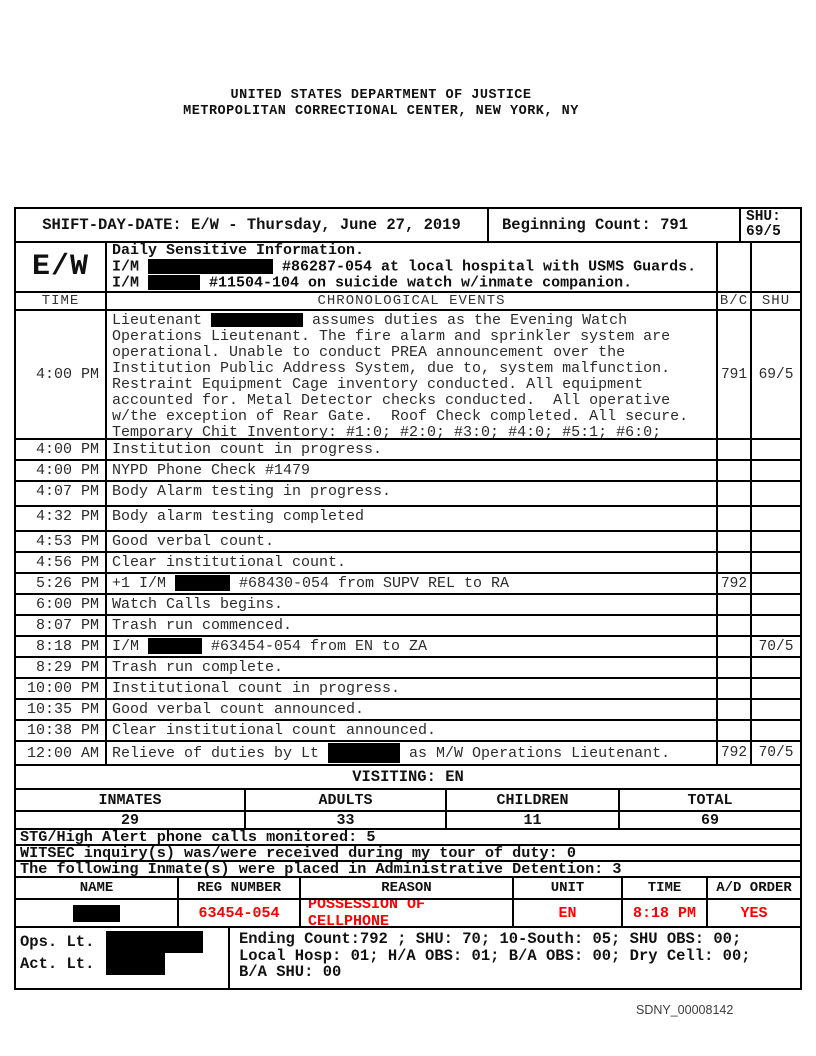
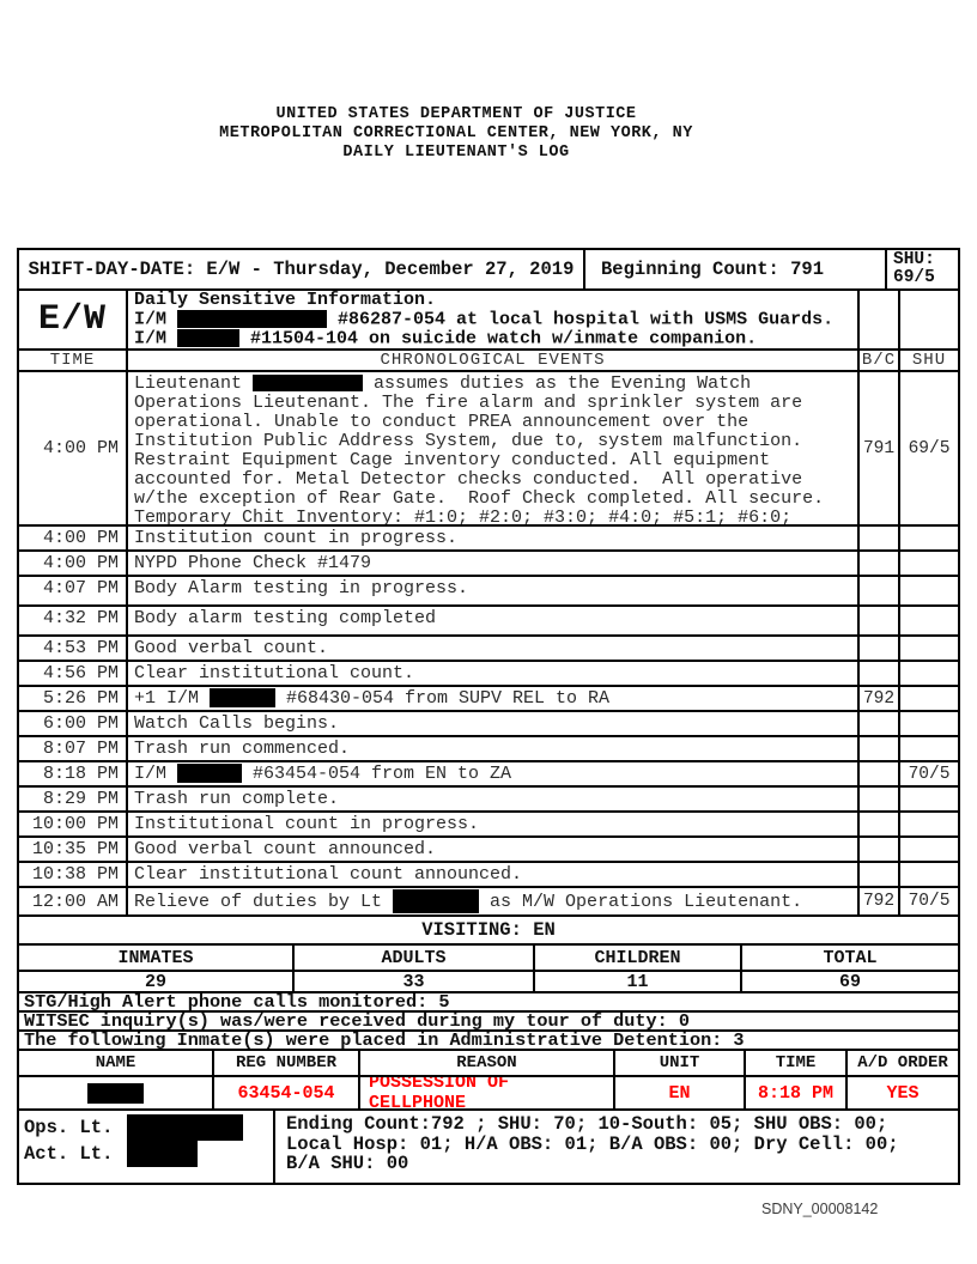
  UNITED STATES DEPARTMENT OF JUSTICE
  METROPOLITAN CORRECTIONAL CENTER, NEW YORK, NY
+ DAILY LIEUTENANT'S LOG
- SHIFT-DAY-DATE: E/W - Thursday, June 27, 2019
+ SHIFT-DAY-DATE: E/W - Thursday, December 27, 2019
  Beginning Count: 791
  SHU:
  69/5
  E/W
  Daily Sensitive Information.
  I/M #86287-054 at local hospital with USMS Guards.
  I/M #11504-104 on suicide watch w/inmate companion.
  TIME
  CHRONOLOGICAL EVENTS
  B/C
  SHU
  4:00 PM
  Lieutenant assumes duties as the Evening Watch
  Operations Lieutenant. The fire alarm and sprinkler system are
  operational. Unable to conduct PREA announcement over the
  Institution Public Address System, due to, system malfunction.
  Restraint Equipment Cage inventory conducted. All equipment
  accounted for. Metal Detector checks conducted. All operative
  w/the exception of Rear Gate. Roof Check completed. All secure.
  Temporary Chit Inventory: #1:0; #2:0; #3:0; #4:0; #5:1; #6:0;
  791
  69/5
  4:00 PM
  Institution count in progress.
  4:00 PM
  NYPD Phone Check #1479
  4:07 PM
  Body Alarm testing in progress.
  4:32 PM
  Body alarm testing completed
  4:53 PM
  Good verbal count.
  4:56 PM
  Clear institutional count.
  5:26 PM
  +1 I/M #68430-054 from SUPV REL to RA
  792
  6:00 PM
  Watch Calls begins.
  8:07 PM
  Trash run commenced.
  8:18 PM
  I/M #63454-054 from EN to ZA
  70/5
  8:29 PM
  Trash run complete.
  10:00 PM
  Institutional count in progress.
  10:35 PM
  Good verbal count announced.
  10:38 PM
  Clear institutional count announced.
  12:00 AM
  Relieve of duties by Lt as M/W Operations Lieutenant.
  792
  70/5
  VISITING: EN
  INMATES
  ADULTS
  CHILDREN
  TOTAL
  29
  33
  11
  69
  STG/High Alert phone calls monitored: 5
  WITSEC inquiry(s) was/were received during my tour of duty: 0
  The following Inmate(s) were placed in Administrative Detention: 3
  NAME
  REG NUMBER
  REASON
  UNIT
  TIME
  A/D ORDER
  63454-054
  POSSESSION OF CELLPHONE
  EN
  8:18 PM
  YES
  Ops. Lt.
  Act. Lt.
  Ending Count:792 ; SHU: 70; 10-South: 05; SHU OBS: 00;
  Local Hosp: 01; H/A OBS: 01; B/A OBS: 00; Dry Cell: 00;
  B/A SHU: 00
  SDNY_00008142
